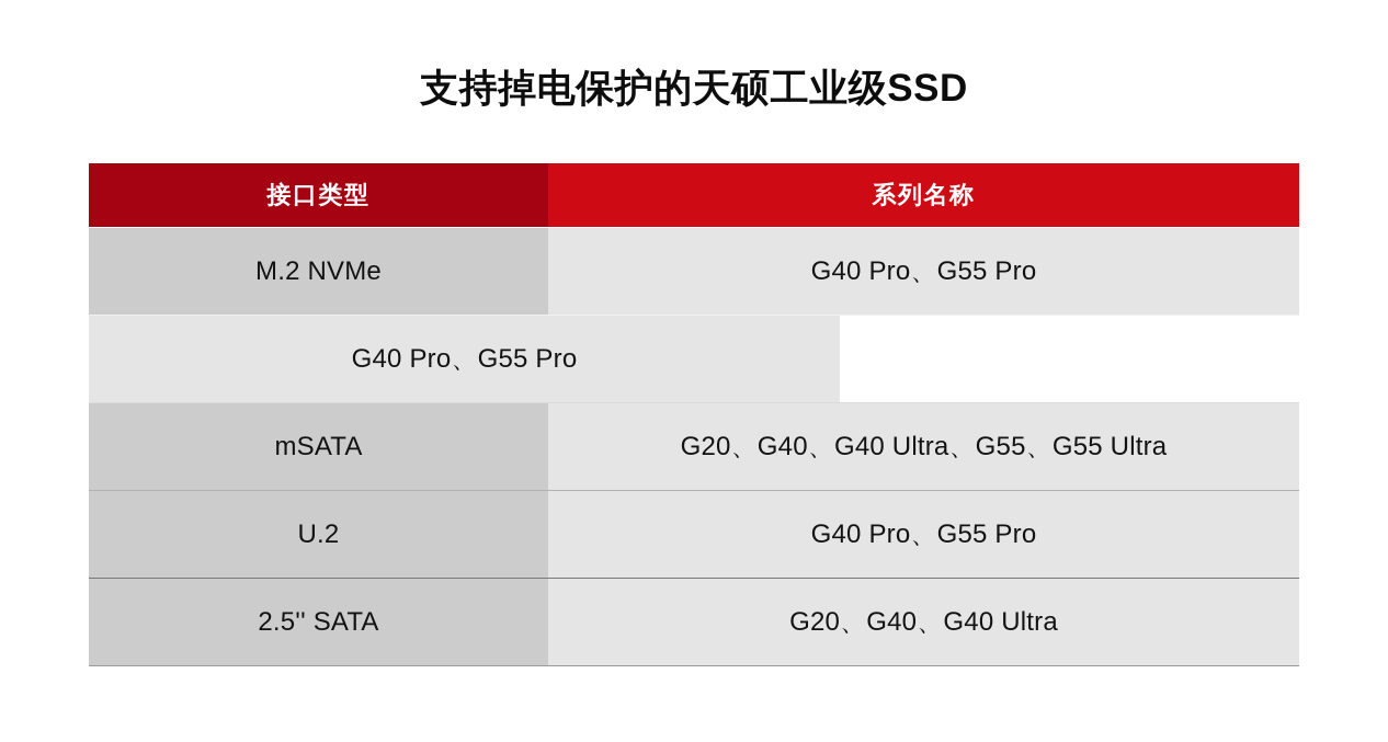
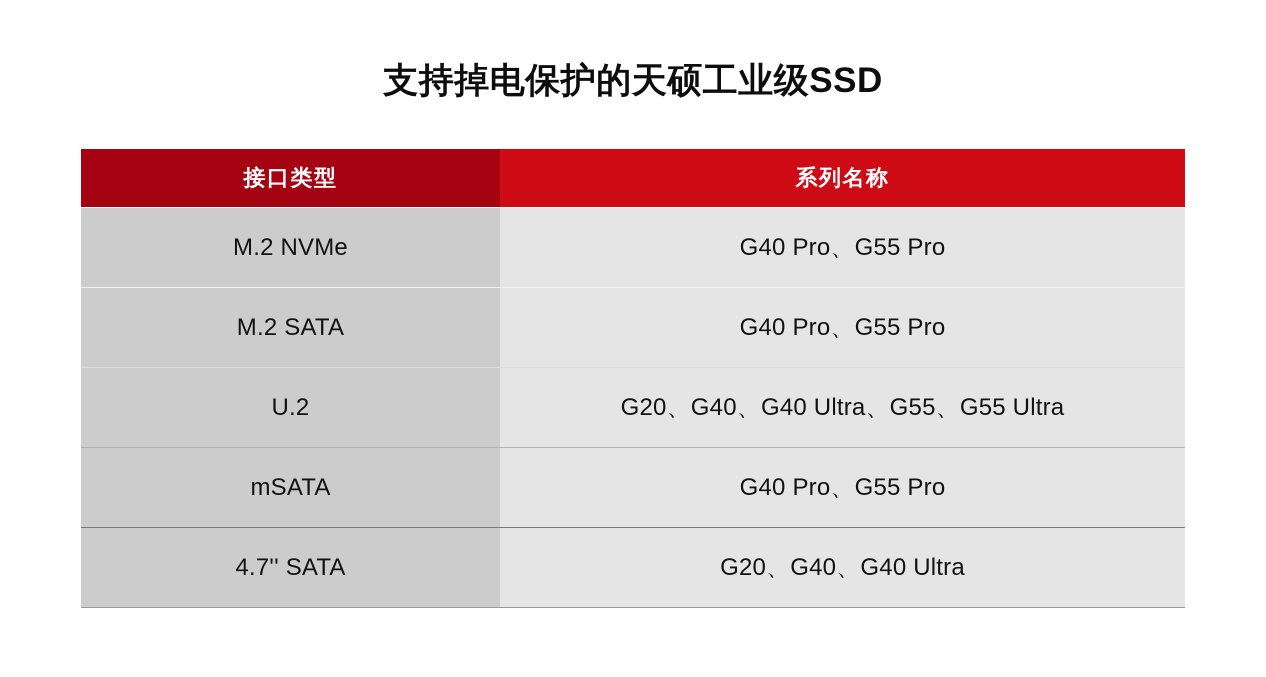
  支持掉电保护的天硕工业级SSD
  接口类型
  系列名称
  M.2 NVMe
  G40 Pro、G55 Pro
+ M.2 SATA
  G40 Pro、G55 Pro
- mSATA
+ U.2
  G20、G40、G40 Ultra、G55、G55 Ultra
- U.2
+ mSATA
  G40 Pro、G55 Pro
- 2.5'' SATA
+ 4.7'' SATA
  G20、G40、G40 Ultra
